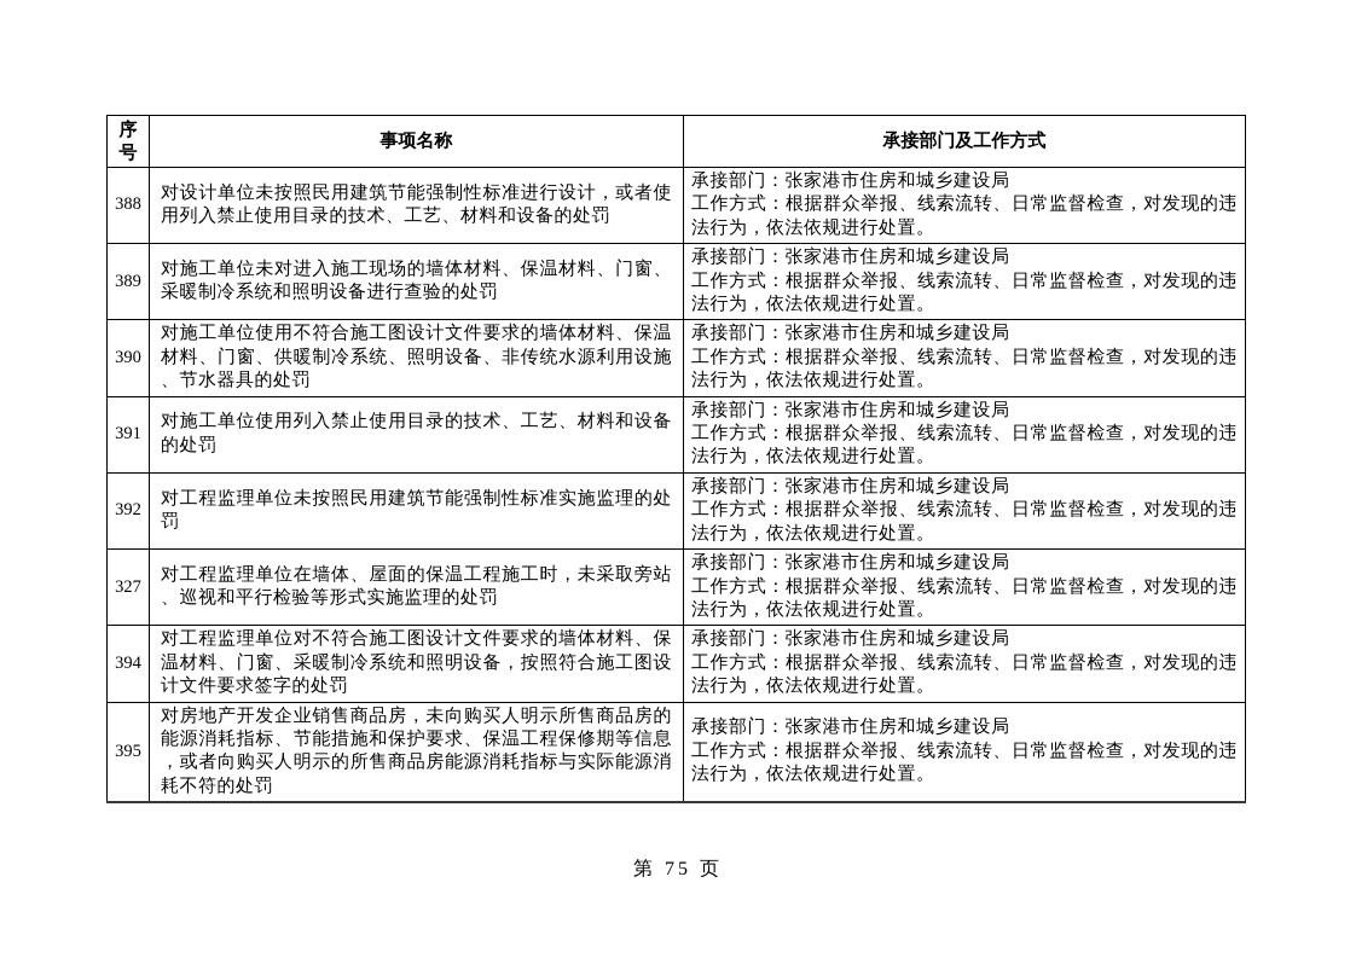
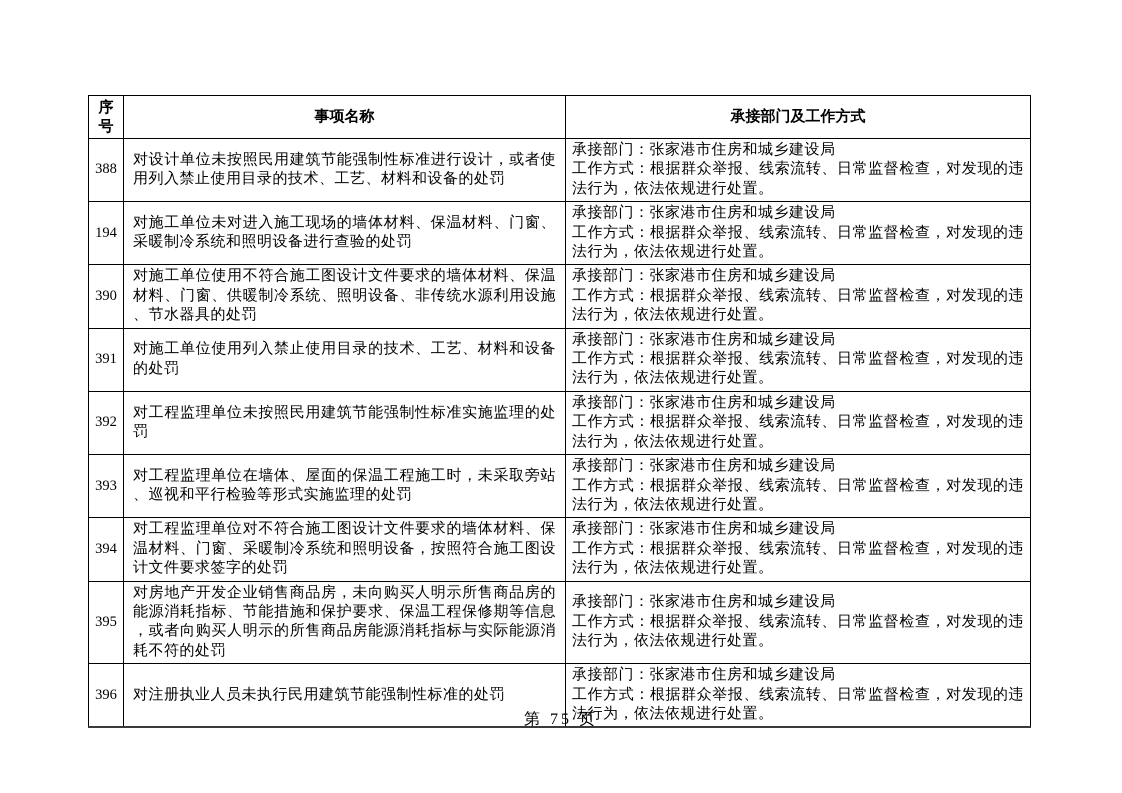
  序号	事项名称	承接部门及工作方式
  388	对设计单位未按照民用建筑节能强制性标准进行设计，或者使用列入禁止使用目录的技术、工艺、材料和设备的处罚	承接部门：张家港市住房和城乡建设局 工作方式：根据群众举报、线索流转、日常监督检查，对发现的违法行为，依法依规进行处置。
- 389	对施工单位未对进入施工现场的墙体材料、保温材料、门窗、采暖制冷系统和照明设备进行查验的处罚	承接部门：张家港市住房和城乡建设局 工作方式：根据群众举报、线索流转、日常监督检查，对发现的违法行为，依法依规进行处置。
+ 194	对施工单位未对进入施工现场的墙体材料、保温材料、门窗、采暖制冷系统和照明设备进行查验的处罚	承接部门：张家港市住房和城乡建设局 工作方式：根据群众举报、线索流转、日常监督检查，对发现的违法行为，依法依规进行处置。
  390	对施工单位使用不符合施工图设计文件要求的墙体材料、保温材料、门窗、供暖制冷系统、照明设备、非传统水源利用设施、节水器具的处罚	承接部门：张家港市住房和城乡建设局 工作方式：根据群众举报、线索流转、日常监督检查，对发现的违法行为，依法依规进行处置。
  391	对施工单位使用列入禁止使用目录的技术、工艺、材料和设备的处罚	承接部门：张家港市住房和城乡建设局 工作方式：根据群众举报、线索流转、日常监督检查，对发现的违法行为，依法依规进行处置。
  392	对工程监理单位未按照民用建筑节能强制性标准实施监理的处罚	承接部门：张家港市住房和城乡建设局 工作方式：根据群众举报、线索流转、日常监督检查，对发现的违法行为，依法依规进行处置。
- 327	对工程监理单位在墙体、屋面的保温工程施工时，未采取旁站、巡视和平行检验等形式实施监理的处罚	承接部门：张家港市住房和城乡建设局 工作方式：根据群众举报、线索流转、日常监督检查，对发现的违法行为，依法依规进行处置。
+ 393	对工程监理单位在墙体、屋面的保温工程施工时，未采取旁站、巡视和平行检验等形式实施监理的处罚	承接部门：张家港市住房和城乡建设局 工作方式：根据群众举报、线索流转、日常监督检查，对发现的违法行为，依法依规进行处置。
  394	对工程监理单位对不符合施工图设计文件要求的墙体材料、保温材料、门窗、采暖制冷系统和照明设备，按照符合施工图设计文件要求签字的处罚	承接部门：张家港市住房和城乡建设局 工作方式：根据群众举报、线索流转、日常监督检查，对发现的违法行为，依法依规进行处置。
  395	对房地产开发企业销售商品房，未向购买人明示所售商品房的能源消耗指标、节能措施和保护要求、保温工程保修期等信息，或者向购买人明示的所售商品房能源消耗指标与实际能源消耗不符的处罚	承接部门：张家港市住房和城乡建设局 工作方式：根据群众举报、线索流转、日常监督检查，对发现的违法行为，依法依规进行处置。
+ 396	对注册执业人员未执行民用建筑节能强制性标准的处罚	承接部门：张家港市住房和城乡建设局 工作方式：根据群众举报、线索流转、日常监督检查，对发现的违法行为，依法依规进行处置。
  第 75 页
